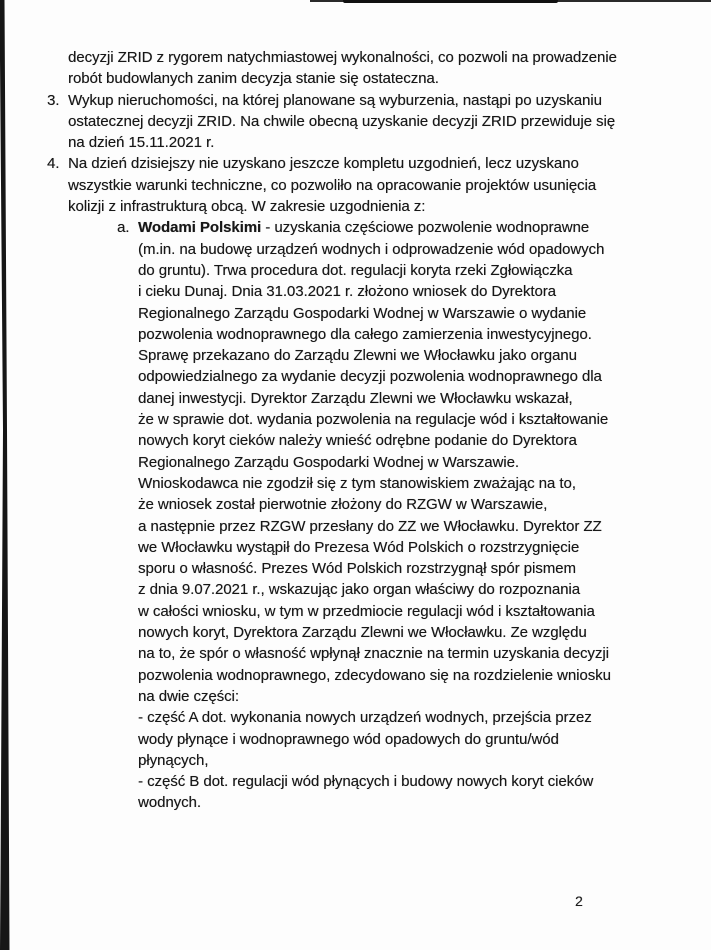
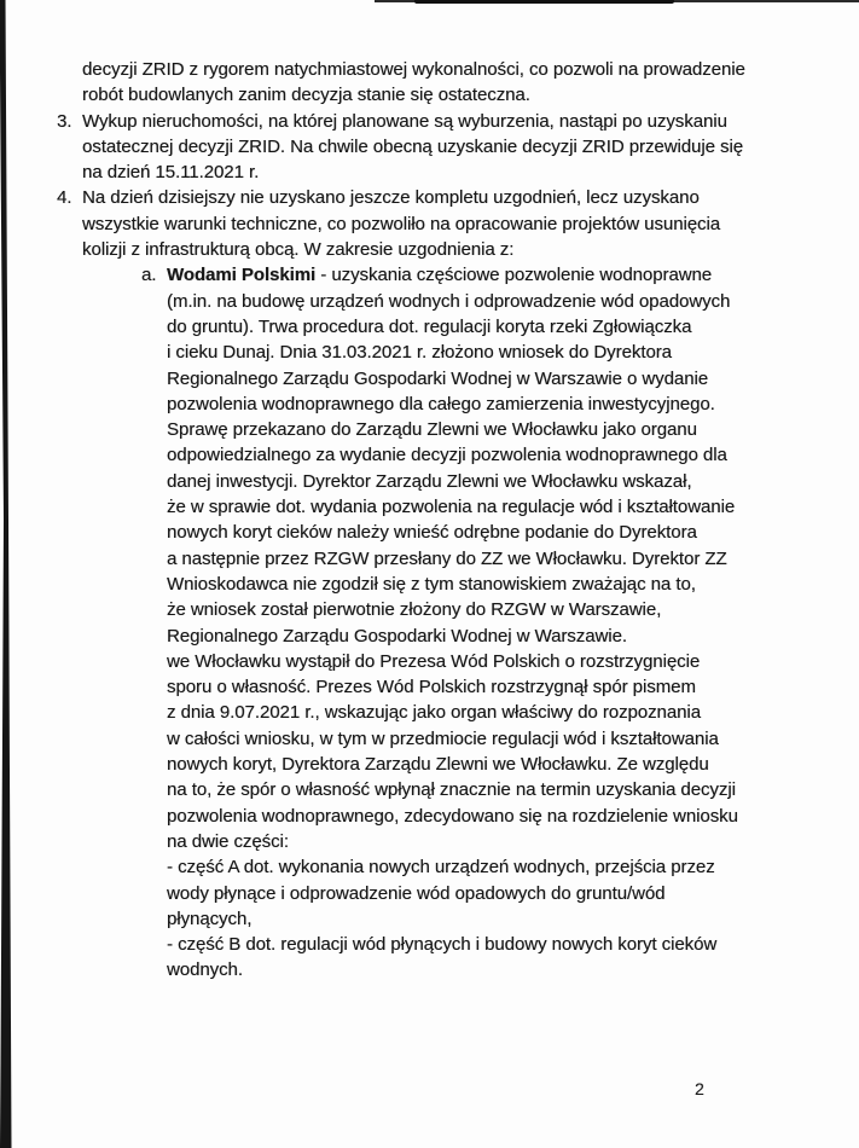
  decyzji ZRID z rygorem natychmiastowej wykonalności, co pozwoli na prowadzenie
  robót budowlanych zanim decyzja stanie się ostateczna.
  3.
  Wykup nieruchomości, na której planowane są wyburzenia, nastąpi po uzyskaniu
  ostatecznej decyzji ZRID. Na chwile obecną uzyskanie decyzji ZRID przewiduje się
  na dzień 15.11.2021 r.
  4.
  Na dzień dzisiejszy nie uzyskano jeszcze kompletu uzgodnień, lecz uzyskano
  wszystkie warunki techniczne, co pozwoliło na opracowanie projektów usunięcia
  kolizji z infrastrukturą obcą. W zakresie uzgodnienia z:
  a.
  Wodami Polskimi - uzyskania częściowe pozwolenie wodnoprawne
  (m.in. na budowę urządzeń wodnych i odprowadzenie wód opadowych
  do gruntu). Trwa procedura dot. regulacji koryta rzeki Zgłowiączka
  i cieku Dunaj. Dnia 31.03.2021 r. złożono wniosek do Dyrektora
  Regionalnego Zarządu Gospodarki Wodnej w Warszawie o wydanie
  pozwolenia wodnoprawnego dla całego zamierzenia inwestycyjnego.
  Sprawę przekazano do Zarządu Zlewni we Włocławku jako organu
  odpowiedzialnego za wydanie decyzji pozwolenia wodnoprawnego dla
  danej inwestycji. Dyrektor Zarządu Zlewni we Włocławku wskazał,
  że w sprawie dot. wydania pozwolenia na regulacje wód i kształtowanie
  nowych koryt cieków należy wnieść odrębne podanie do Dyrektora
- Regionalnego Zarządu Gospodarki Wodnej w Warszawie.
+ a następnie przez RZGW przesłany do ZZ we Włocławku. Dyrektor ZZ
  Wnioskodawca nie zgodził się z tym stanowiskiem zważając na to,
  że wniosek został pierwotnie złożony do RZGW w Warszawie,
- a następnie przez RZGW przesłany do ZZ we Włocławku. Dyrektor ZZ
+ Regionalnego Zarządu Gospodarki Wodnej w Warszawie.
  we Włocławku wystąpił do Prezesa Wód Polskich o rozstrzygnięcie
  sporu o własność. Prezes Wód Polskich rozstrzygnął spór pismem
  z dnia 9.07.2021 r., wskazując jako organ właściwy do rozpoznania
  w całości wniosku, w tym w przedmiocie regulacji wód i kształtowania
  nowych koryt, Dyrektora Zarządu Zlewni we Włocławku. Ze względu
  na to, że spór o własność wpłynął znacznie na termin uzyskania decyzji
  pozwolenia wodnoprawnego, zdecydowano się na rozdzielenie wniosku
  na dwie części:
  - część A dot. wykonania nowych urządzeń wodnych, przejścia przez
- wody płynące i wodnoprawnego wód opadowych do gruntu/wód
+ wody płynące i odprowadzenie wód opadowych do gruntu/wód
  płynących,
  - część B dot. regulacji wód płynących i budowy nowych koryt cieków
  wodnych.
  2
